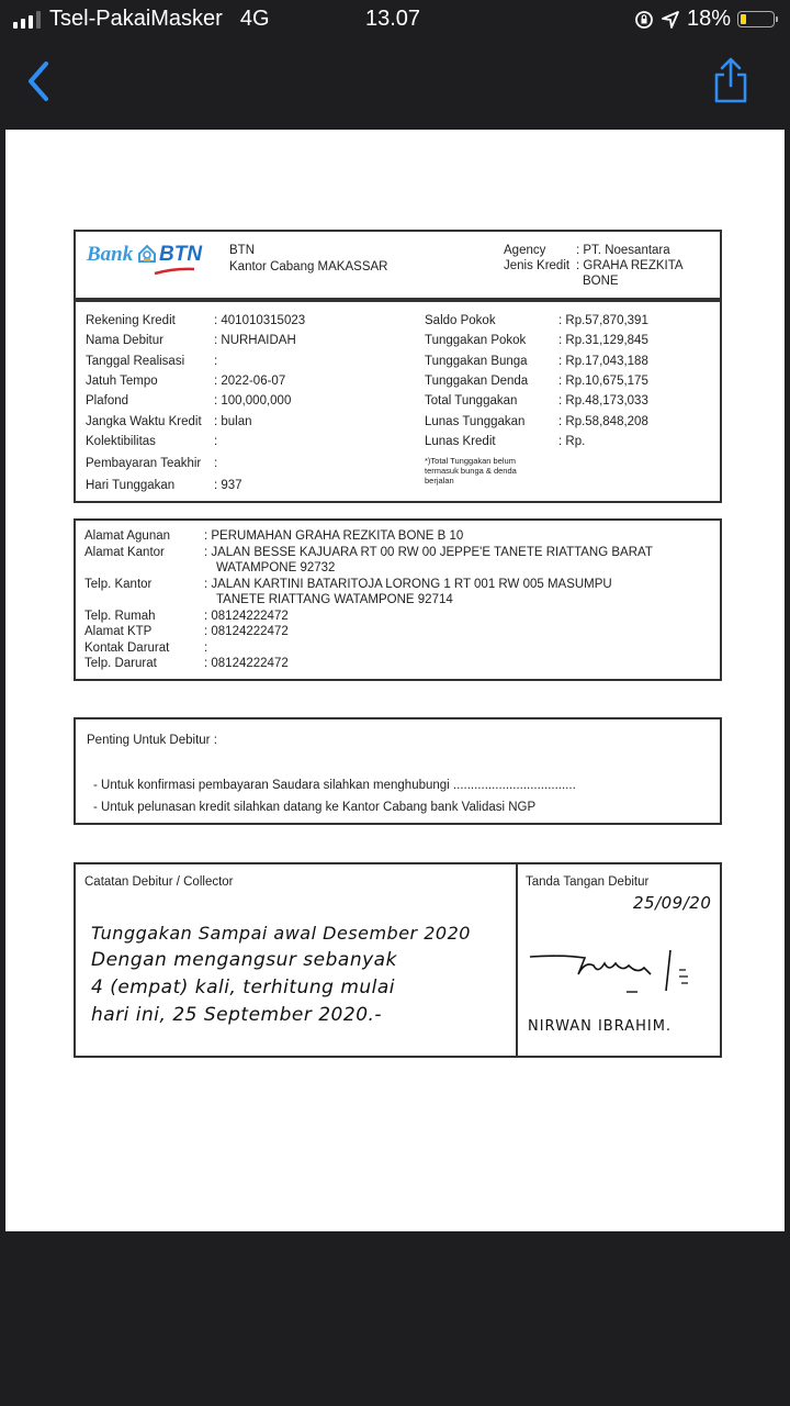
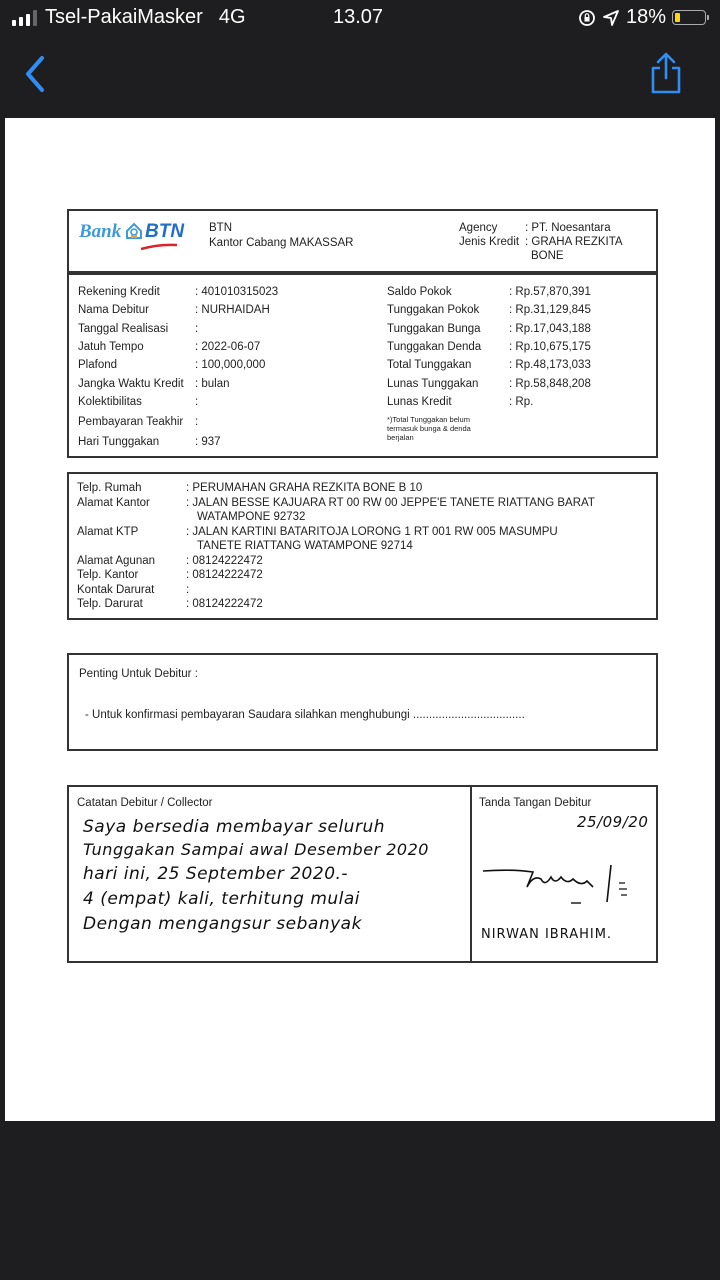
  Tsel-PakaiMasker
  4G
  13.07
  18%
  Bank
  BTN
  BTN
  Kantor Cabang MAKASSAR
  Agency
  : PT. Noesantara
  Jenis Kredit
  : GRAHA REZKITA
  BONE
  *)Total Tunggakan belum
  termasuk bunga & denda
  berjalan
  Rekening Kredit
  : 401010315023
  Nama Debitur
  : NURHAIDAH
  Tanggal Realisasi
  :
  Jatuh Tempo
  : 2022-06-07
  Plafond
  : 100,000,000
  Jangka Waktu Kredit
  : bulan
  Kolektibilitas
  :
  Pembayaran Teakhir
  :
  Hari Tunggakan
  : 937
  Saldo Pokok
  : Rp.57,870,391
  Tunggakan Pokok
  : Rp.31,129,845
  Tunggakan Bunga
  : Rp.17,043,188
  Tunggakan Denda
  : Rp.10,675,175
  Total Tunggakan
  : Rp.48,173,033
  Lunas Tunggakan
  : Rp.58,848,208
  Lunas Kredit
  : Rp.
- Alamat Agunan
+ Telp. Rumah
  : PERUMAHAN GRAHA REZKITA BONE B 10
  Alamat Kantor
  : JALAN BESSE KAJUARA RT 00 RW 00 JEPPE'E TANETE RIATTANG BARAT
  WATAMPONE 92732
- Telp. Kantor
+ Alamat KTP
  : JALAN KARTINI BATARITOJA LORONG 1 RT 001 RW 005 MASUMPU
  TANETE RIATTANG WATAMPONE 92714
- Telp. Rumah
+ Alamat Agunan
  : 08124222472
- Alamat KTP
+ Telp. Kantor
  : 08124222472
  Kontak Darurat
  :
  Telp. Darurat
  : 08124222472
  Penting Untuk Debitur :
  - Untuk konfirmasi pembayaran Saudara silahkan menghubungi ...................................
- - Untuk pelunasan kredit silahkan datang ke Kantor Cabang bank Validasi NGP
  Catatan Debitur / Collector
+ Saya bersedia membayar seluruh
  Tunggakan Sampai awal Desember 2020
- Dengan mengangsur sebanyak
+ hari ini, 25 September 2020.-
  4 (empat) kali, terhitung mulai
- hari ini, 25 September 2020.-
+ Dengan mengangsur sebanyak
  Tanda Tangan Debitur
  25/09/20
  NIRWAN IBRAHIM.
